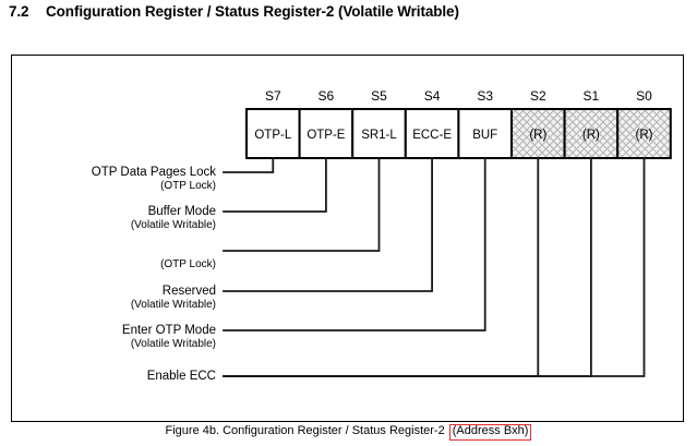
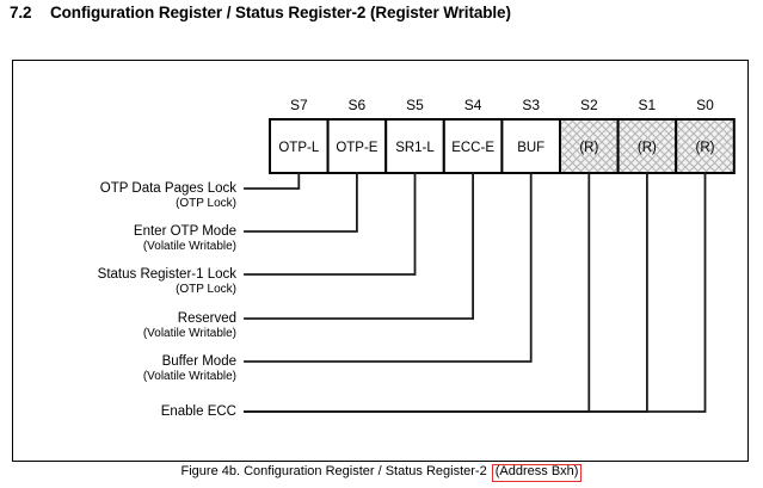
- 7.2 Configuration Register / Status Register-2 (Volatile Writable)
+ 7.2 Configuration Register / Status Register-2 (Register Writable)
  S7
  S6
  S5
  S4
  S3
  S2
  S1
  S0
  OTP-L
  OTP-E
  SR1-L
  ECC-E
  BUF
  (R)
  (R)
  (R)
  OTP Data Pages Lock
  (OTP Lock)
- Buffer Mode
+ Enter OTP Mode
  (Volatile Writable)
+ Status Register-1 Lock
  (OTP Lock)
  Reserved
  (Volatile Writable)
- Enter OTP Mode
+ Buffer Mode
  (Volatile Writable)
  Enable ECC
  Figure 4b. Configuration Register / Status Register-2 (Address Bxh)
